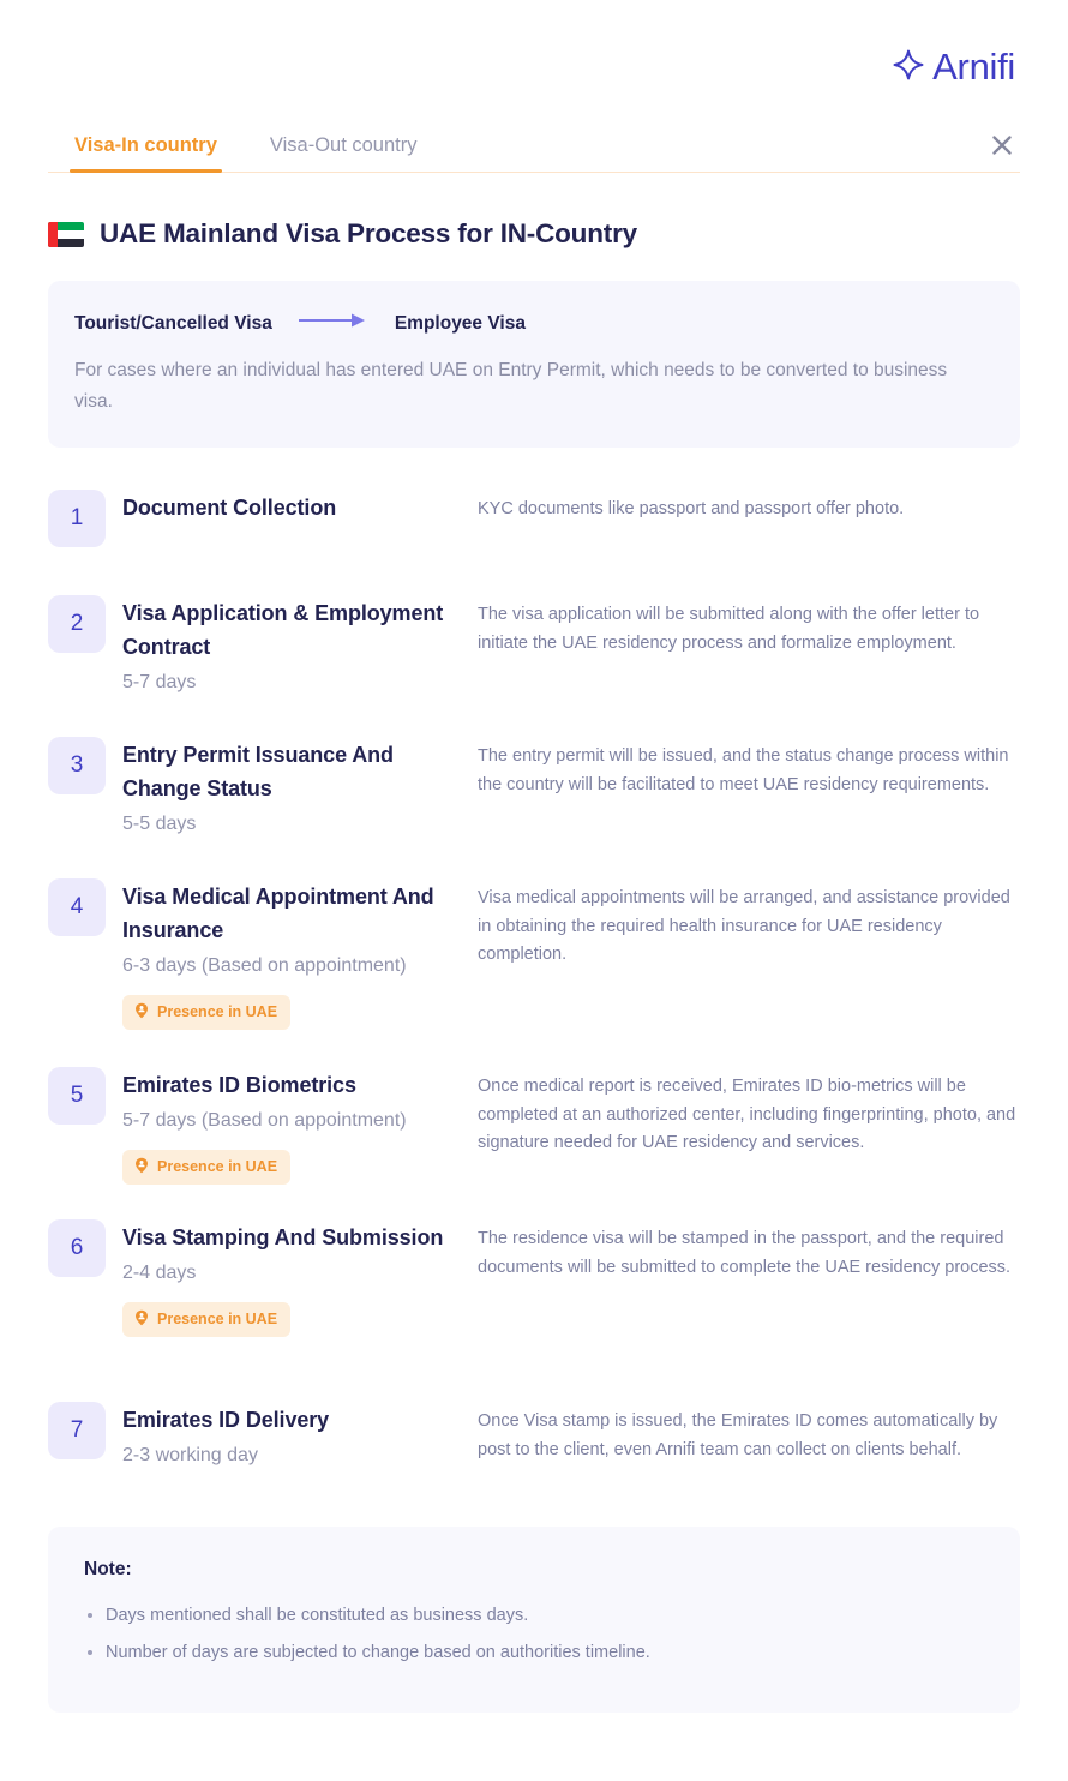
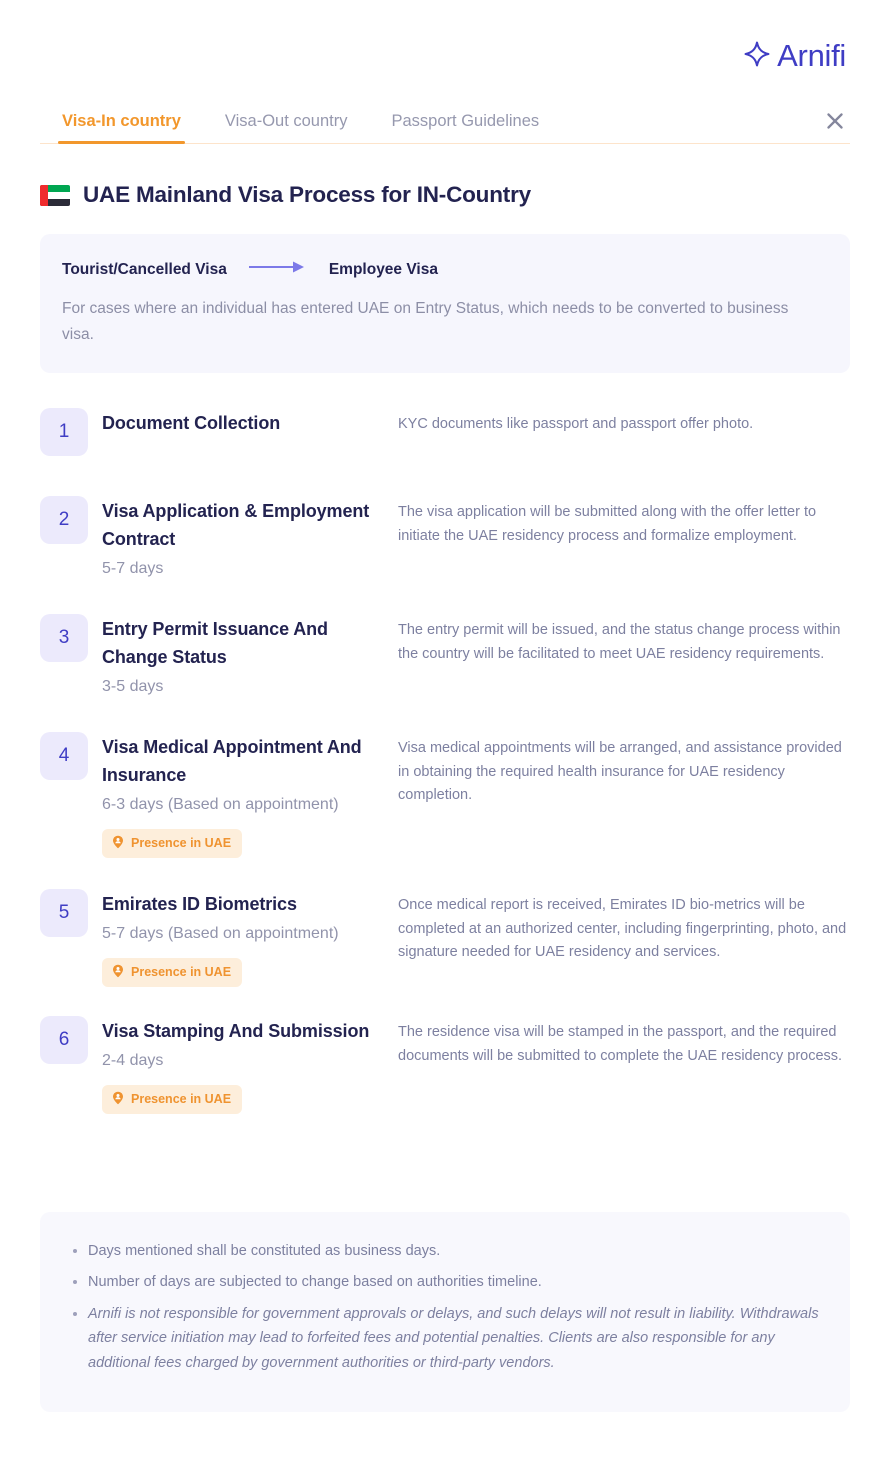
  Arnifi
  Visa-In country
  Visa-Out country
+ Passport Guidelines
  UAE Mainland Visa Process for IN-Country
  Tourist/Cancelled Visa
  Employee Visa
- For cases where an individual has entered UAE on Entry Permit, which needs to be converted to business visa.
+ For cases where an individual has entered UAE on Entry Status, which needs to be converted to business visa.
  1
  Document Collection
  KYC documents like passport and passport offer photo.
  2
  Visa Application & Employment Contract
  5-7 days
  The visa application will be submitted along with the offer letter to initiate the UAE residency process and formalize employment.
  3
  Entry Permit Issuance And Change Status
- 5-5 days
+ 3-5 days
  The entry permit will be issued, and the status change process within the country will be facilitated to meet UAE residency requirements.
  4
  Visa Medical Appointment And Insurance
  6-3 days (Based on appointment)
  Presence in UAE
  Visa medical appointments will be arranged, and assistance provided in obtaining the required health insurance for UAE residency completion.
  5
  Emirates ID Biometrics
  5-7 days (Based on appointment)
  Presence in UAE
  Once medical report is received, Emirates ID bio-metrics will be completed at an authorized center, including fingerprinting, photo, and signature needed for UAE residency and services.
  6
  Visa Stamping And Submission
  2-4 days
  Presence in UAE
  The residence visa will be stamped in the passport, and the required documents will be submitted to complete the UAE residency process.
- 7
- Emirates ID Delivery
- 2-3 working day
- Once Visa stamp is issued, the Emirates ID comes automatically by post to the client, even Arnifi team can collect on clients behalf.
- Note:
  Days mentioned shall be constituted as business days.
  Number of days are subjected to change based on authorities timeline.
+ Arnifi is not responsible for government approvals or delays, and such delays will not result in liability. Withdrawals after service initiation may lead to forfeited fees and potential penalties. Clients are also responsible for any additional fees charged by government authorities or third-party vendors.
